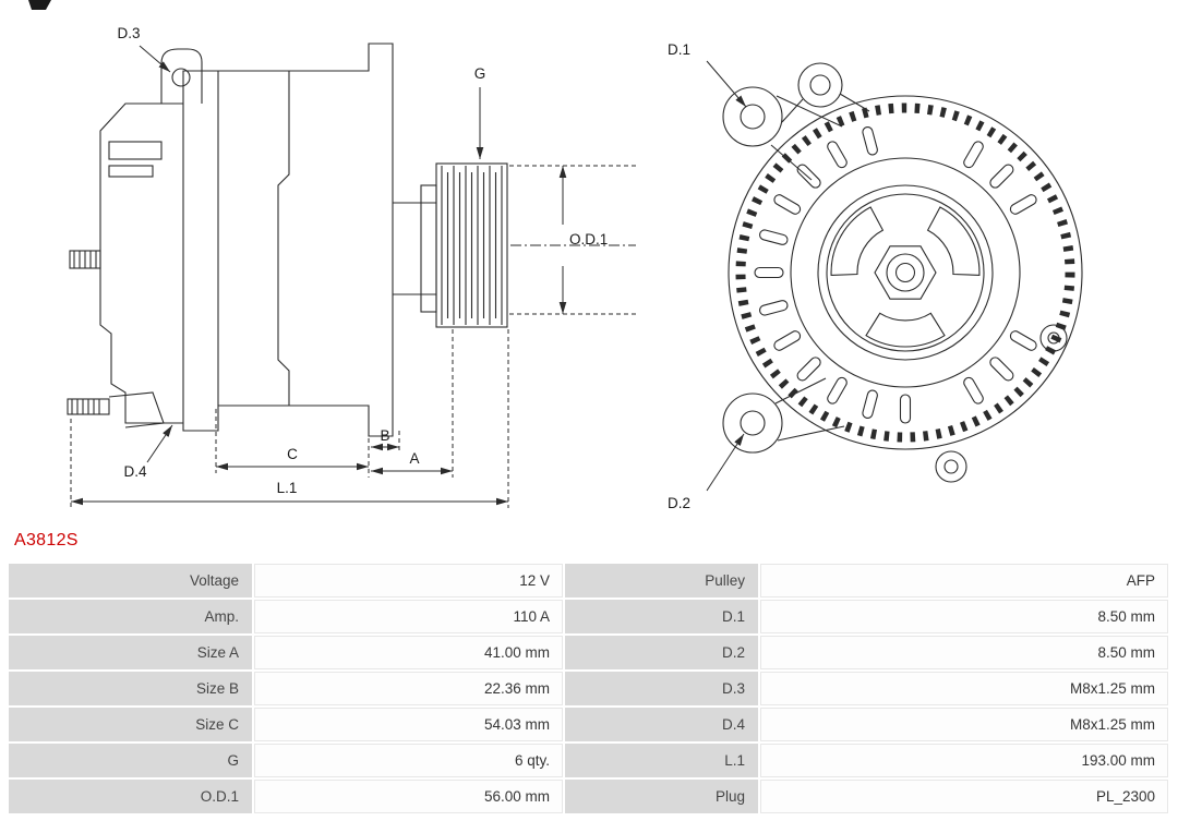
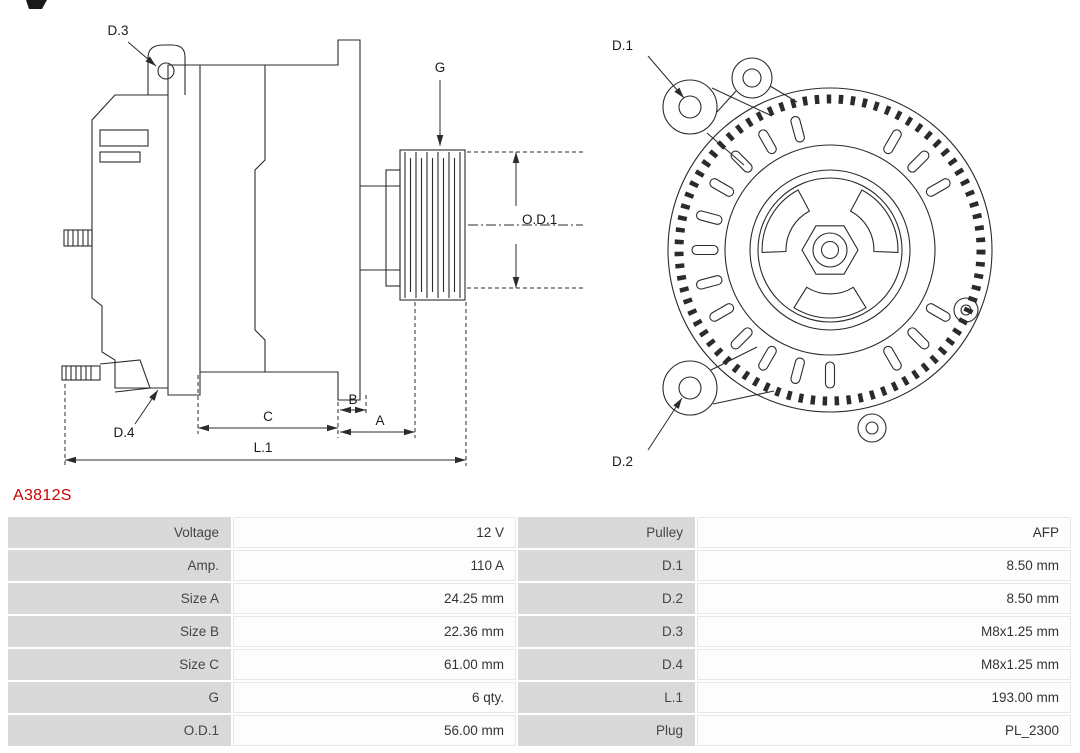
  D.3
  G
  O.D.1
  D.4
  B
  C
  A
  L.1
  D.1
  D.2
  A3812S
  Voltage
  12 V
  Pulley
  AFP
  Amp.
  110 A
  D.1
  8.50 mm
  Size A
- 41.00 mm
+ 24.25 mm
  D.2
  8.50 mm
  Size B
  22.36 mm
  D.3
  M8x1.25 mm
  Size C
- 54.03 mm
+ 61.00 mm
  D.4
  M8x1.25 mm
  G
  6 qty.
  L.1
  193.00 mm
  O.D.1
  56.00 mm
  Plug
  PL_2300
